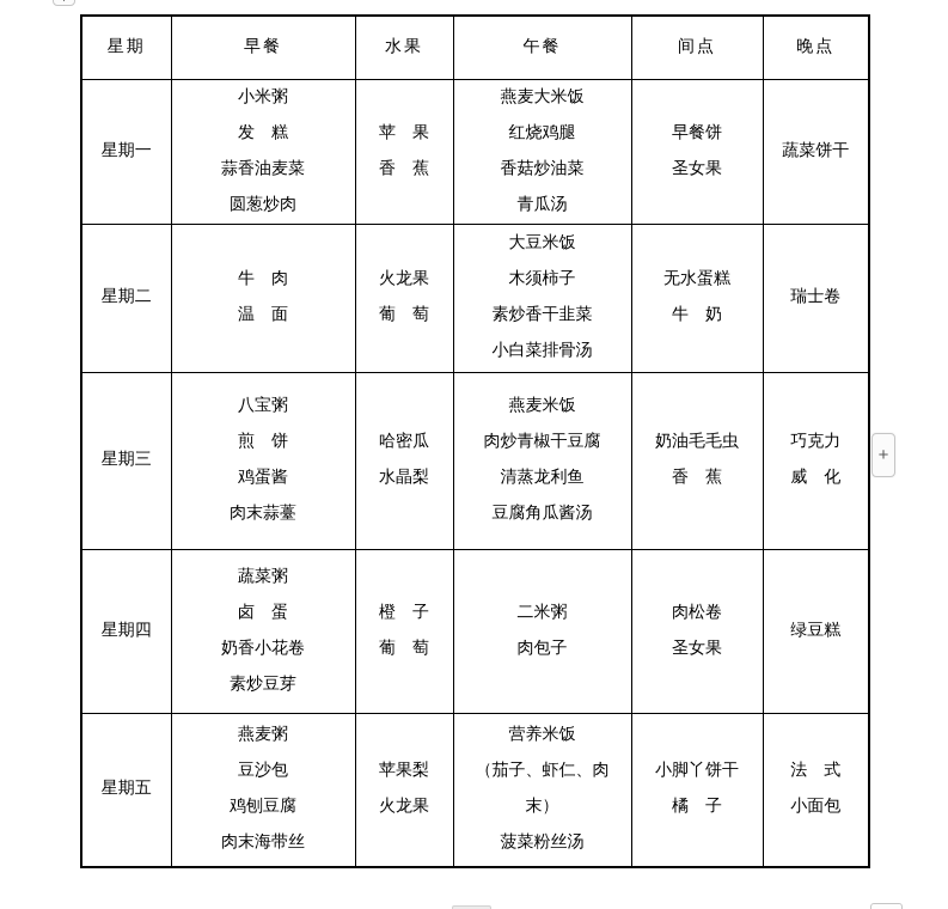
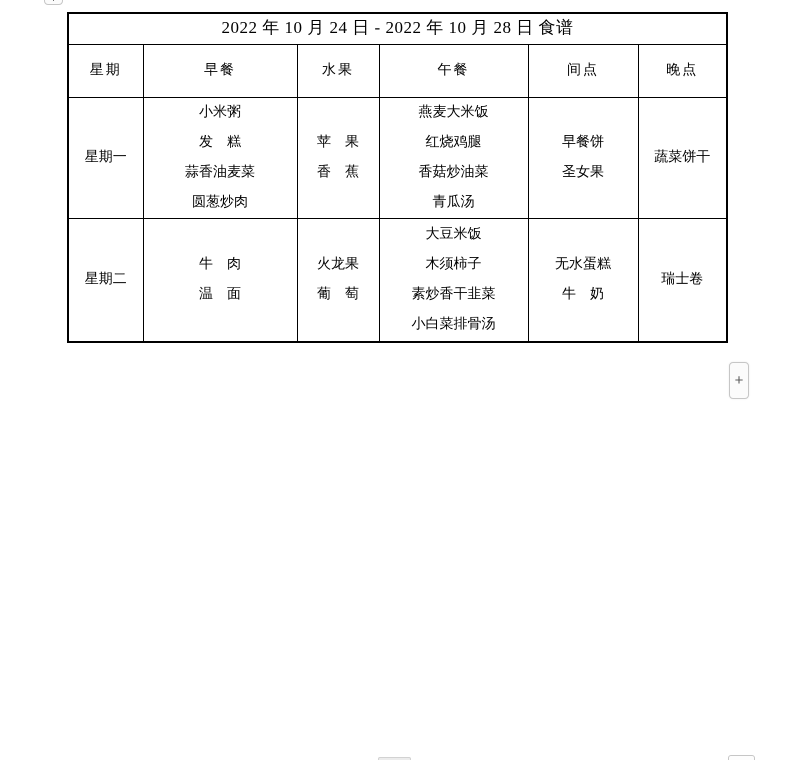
+ 2022 年 10 月 24 日 - 2022 年 10 月 28 日 食谱
  星期	早餐	水果	午餐	间点	晚点
  星期一	小米粥发 糕蒜香油麦菜圆葱炒肉	苹 果香 蕉	燕麦大米饭红烧鸡腿香菇炒油菜青瓜汤	早餐饼圣女果	蔬菜饼干
  星期二	牛 肉温 面	火龙果葡 萄	大豆米饭木须柿子素炒香干韭菜小白菜排骨汤	无水蛋糕牛 奶	瑞士卷
- 星期三	八宝粥煎 饼鸡蛋酱肉末蒜薹	哈密瓜水晶梨	燕麦米饭肉炒青椒干豆腐清蒸龙利鱼豆腐角瓜酱汤	奶油毛毛虫香 蕉	巧克力威 化
- 星期四	蔬菜粥卤 蛋奶香小花卷素炒豆芽	橙 子葡 萄	二米粥肉包子	肉松卷圣女果	绿豆糕
- 星期五	燕麦粥豆沙包鸡刨豆腐肉末海带丝	苹果梨火龙果	营养米饭（茄子、虾仁、肉末）菠菜粉丝汤	小脚丫饼干橘 子	法 式小面包
  +
